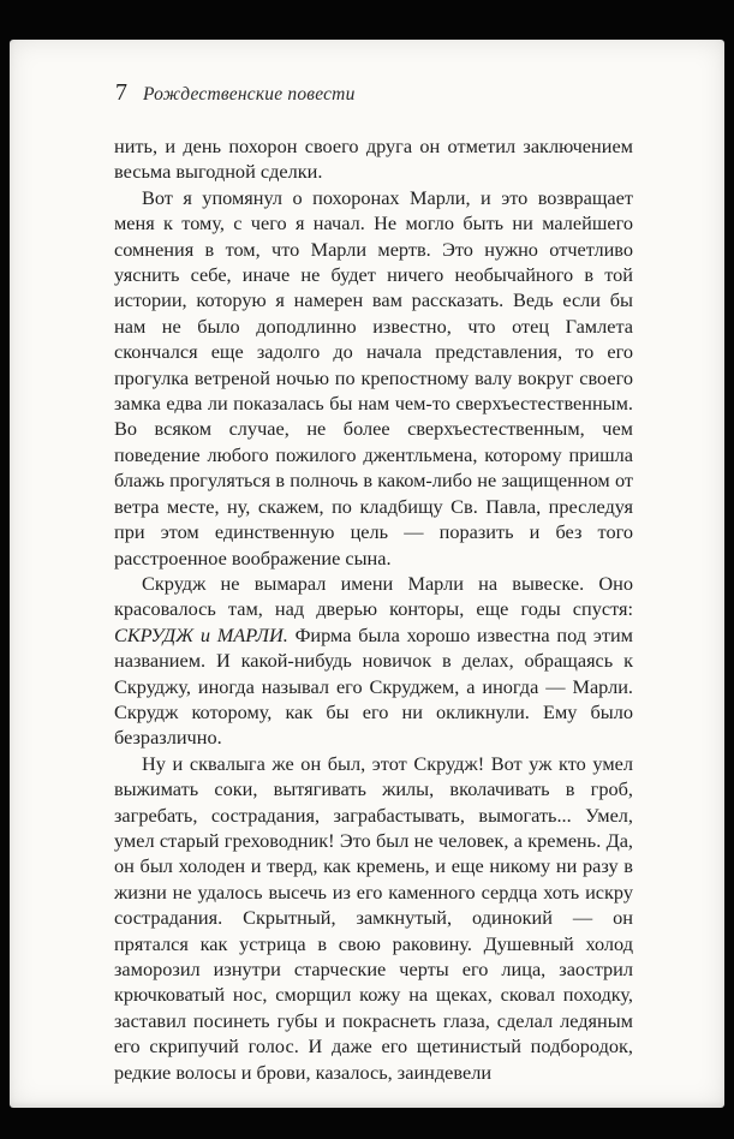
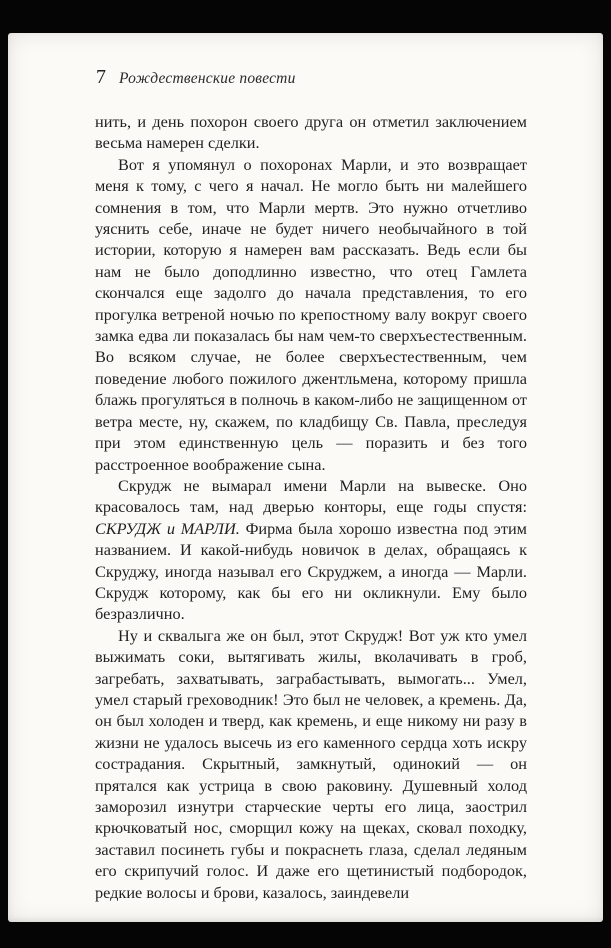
  7
  Рождественские повести
- нить, и день похорон своего друга он отметил заключением весьма выгодной сделки.
+ нить, и день похорон своего друга он отметил заключением весьма намерен сделки.
  Вот я упомянул о похоронах Марли, и это возвращает меня к тому, с чего я начал. Не могло быть ни малейшего сомнения в том, что Марли мертв. Это нужно отчетливо уяснить себе, иначе не будет ничего необычайного в той истории, которую я намерен вам рассказать. Ведь если бы нам не было доподлинно известно, что отец Гамлета скончался еще задолго до начала представления, то его прогулка ветреной ночью по крепостному валу вокруг своего замка едва ли показалась бы нам чем-то сверхъестественным. Во всяком случае, не более сверхъестественным, чем поведение любого пожилого джентльмена, которому пришла блажь прогуляться в полночь в каком-либо не защищенном от ветра месте, ну, скажем, по кладбищу Св. Павла, преследуя при этом единственную цель — поразить и без того расстроенное воображение сына.
  Скрудж не вымарал имени Марли на вывеске. Оно красовалось там, над дверью конторы, еще годы спустя: СКРУДЖ и МАРЛИ. Фирма была хорошо известна под этим названием. И какой-нибудь новичок в делах, обращаясь к Скруджу, иногда называл его Скруджем, а иногда — Марли. Скрудж которому, как бы его ни окликнули. Ему было безразлично.
- Ну и сквалыга же он был, этот Скрудж! Вот уж кто умел выжимать соки, вытягивать жилы, вколачивать в гроб, загребать, сострадания, заграбастывать, вымогать... Умел, умел старый греховодник! Это был не человек, а кремень. Да, он был холоден и тверд, как кремень, и еще никому ни разу в жизни не удалось высечь из его каменного сердца хоть искру сострадания. Скрытный, замкнутый, одинокий — он прятался как устрица в свою раковину. Душевный холод заморозил изнутри старческие черты его лица, заострил крючковатый нос, сморщил кожу на щеках, сковал походку, заставил посинеть губы и покраснеть глаза, сделал ледяным его скрипучий голос. И даже его щетинистый подбородок, редкие волосы и брови, казалось, заиндевели
+ Ну и сквалыга же он был, этот Скрудж! Вот уж кто умел выжимать соки, вытягивать жилы, вколачивать в гроб, загребать, захватывать, заграбастывать, вымогать... Умел, умел старый греховодник! Это был не человек, а кремень. Да, он был холоден и тверд, как кремень, и еще никому ни разу в жизни не удалось высечь из его каменного сердца хоть искру сострадания. Скрытный, замкнутый, одинокий — он прятался как устрица в свою раковину. Душевный холод заморозил изнутри старческие черты его лица, заострил крючковатый нос, сморщил кожу на щеках, сковал походку, заставил посинеть губы и покраснеть глаза, сделал ледяным его скрипучий голос. И даже его щетинистый подбородок, редкие волосы и брови, казалось, заиндевели
